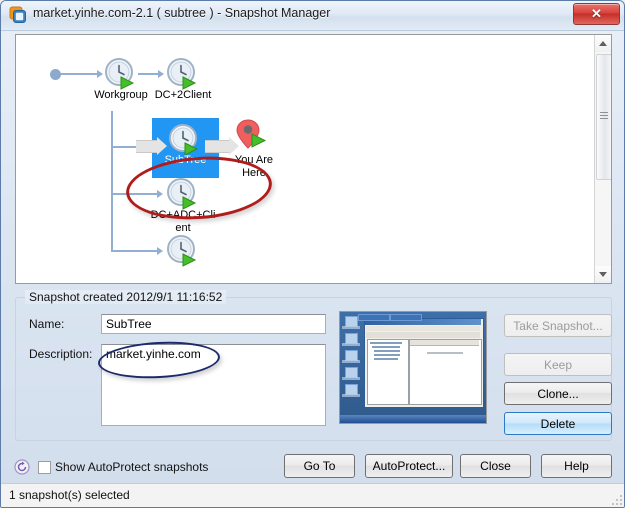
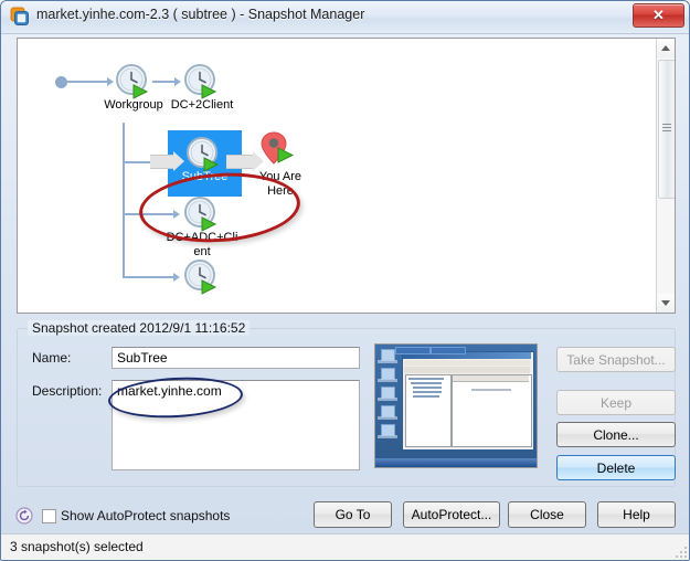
- market.yinhe.com-2.1 ( subtree ) - Snapshot Manager
+ market.yinhe.com-2.3 ( subtree ) - Snapshot Manager
  ✕
  Workgroup
  DC+2Client
  SubTree
  You Are
  Here
  DC+ADC+Cli
  ent
  Snapshot created 2012/9/1 11:16:52
  Name:
  SubTree
  Description:
  market.yinhe.com
  Take Snapshot...
  Keep
  Clone...
  Delete
  Show AutoProtect snapshots
  Go To
  AutoProtect...
  Close
  Help
- 1 snapshot(s) selected
+ 3 snapshot(s) selected
